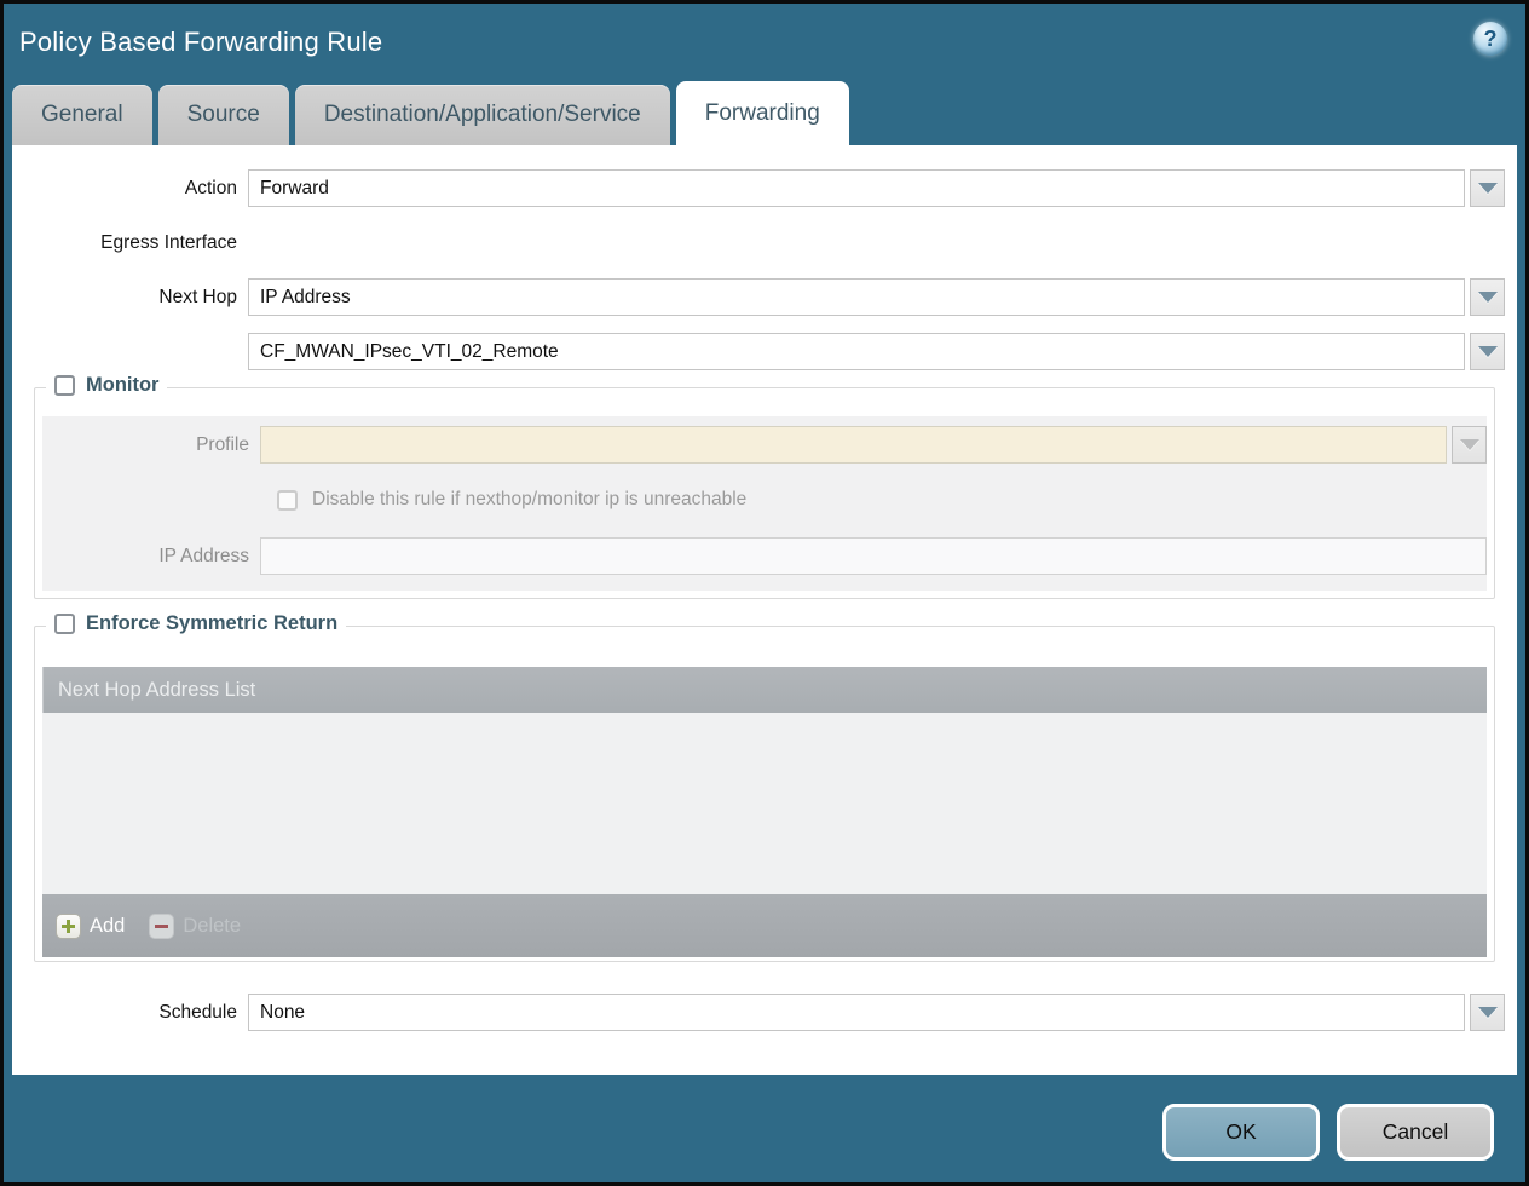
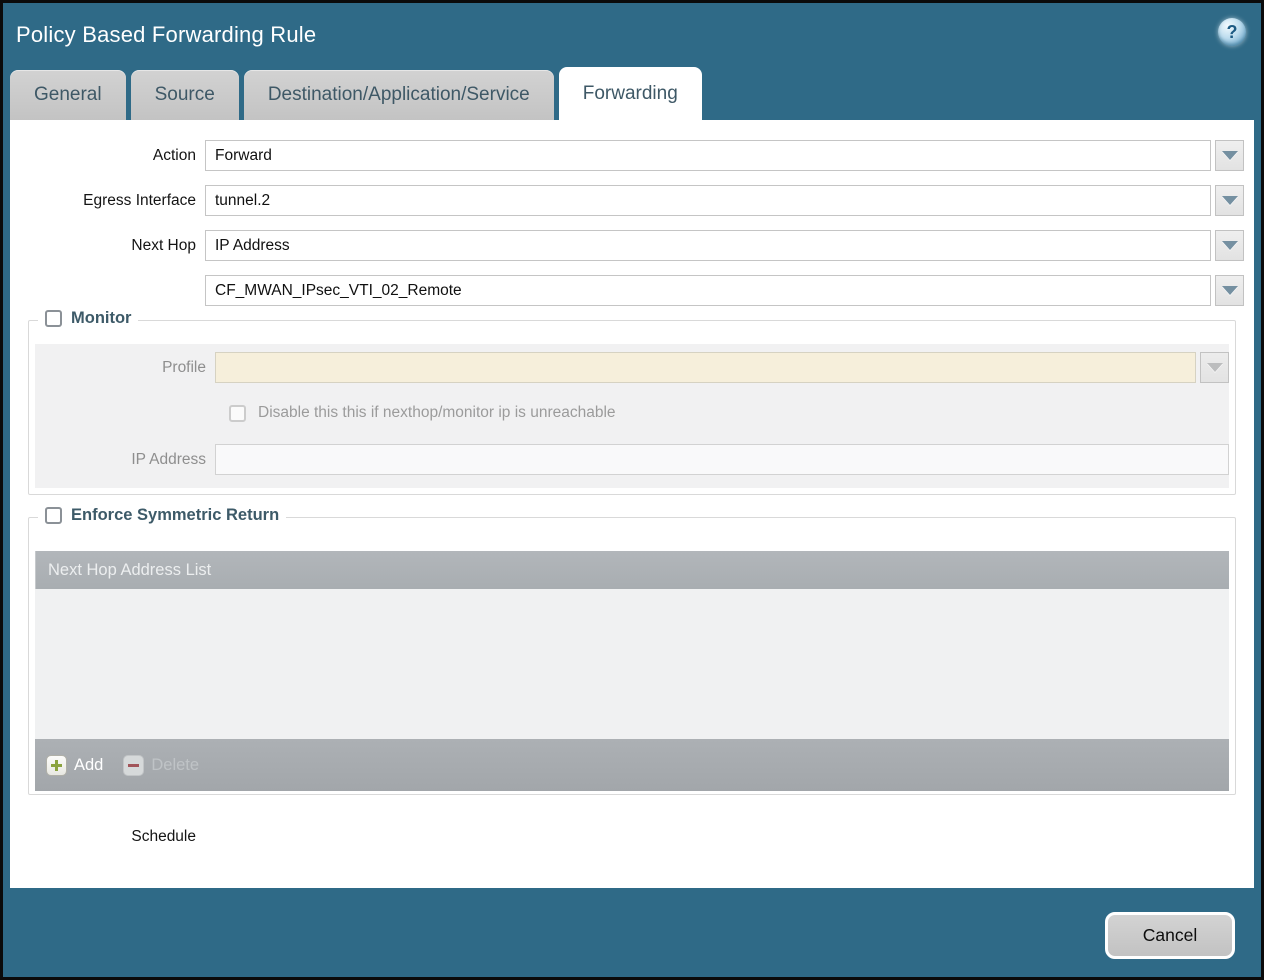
  Policy Based Forwarding Rule
  ?
  General
  Source
  Destination/Application/Service
  Forwarding
  Action
  Forward
  Egress Interface
+ tunnel.2
  Next Hop
  IP Address
  CF_MWAN_IPsec_VTI_02_Remote
  Monitor
  Profile
- Disable this rule if nexthop/monitor ip is unreachable
+ Disable this this if nexthop/monitor ip is unreachable
  IP Address
  Enforce Symmetric Return
  Next Hop Address List
  Add
  Delete
  Schedule
- None
- OK
  Cancel
